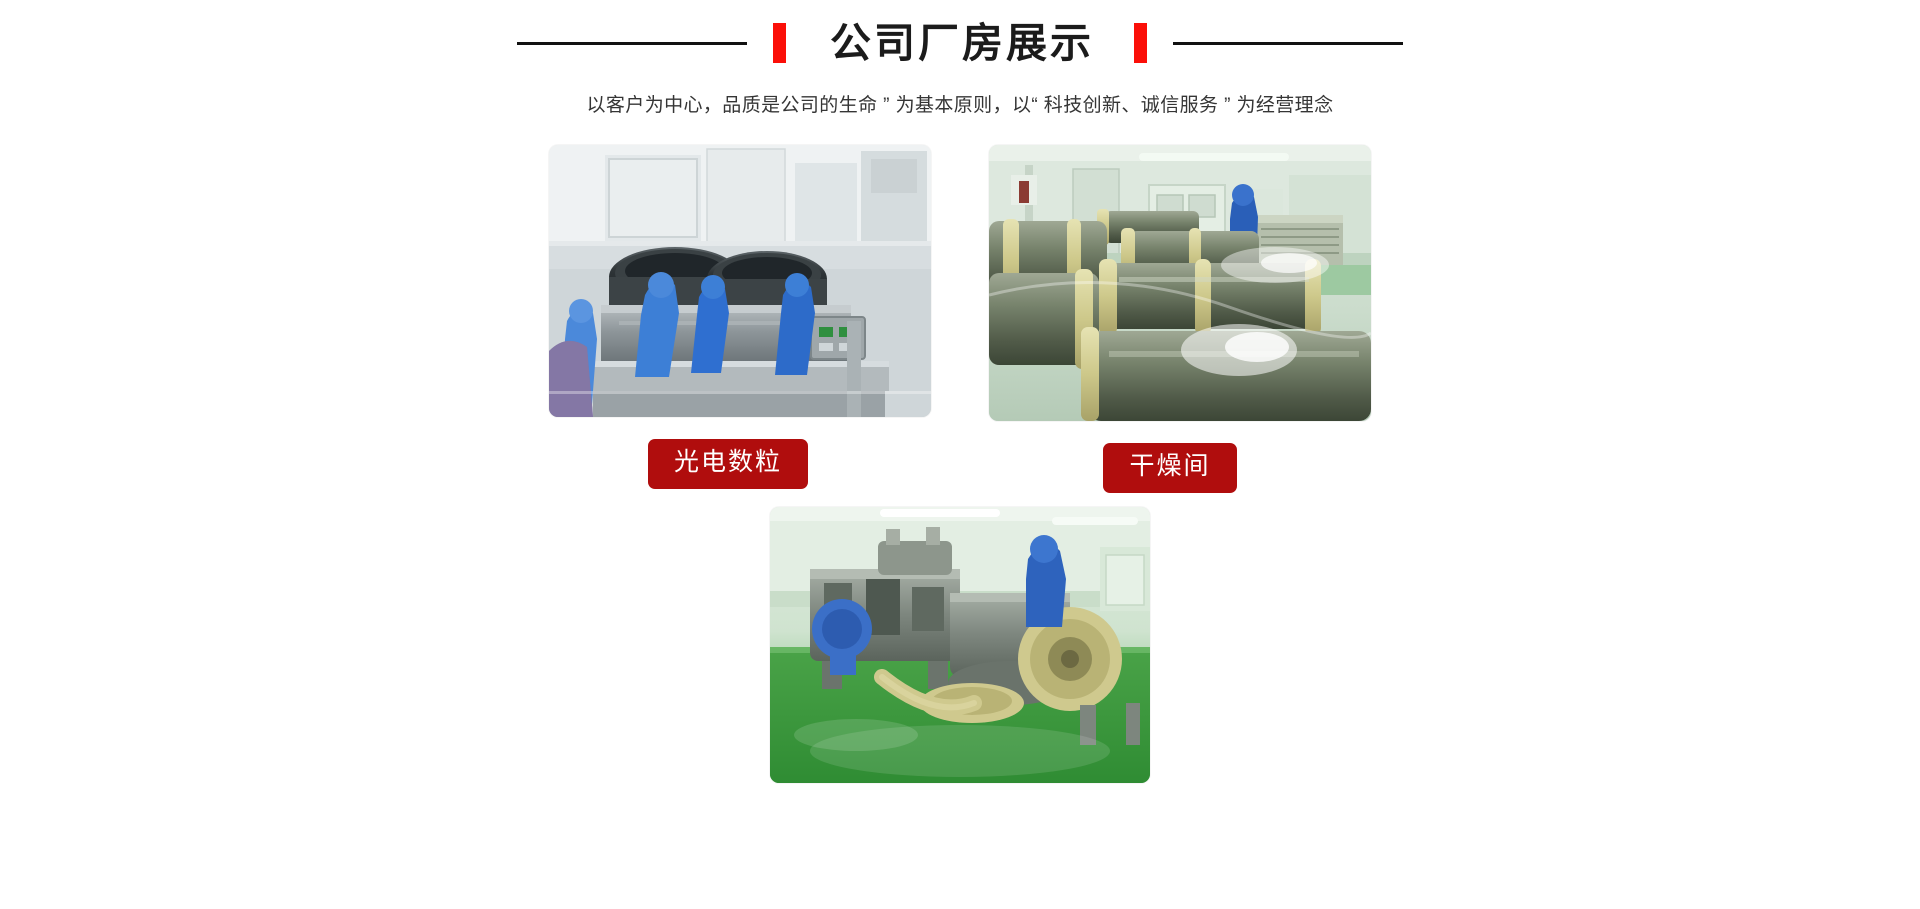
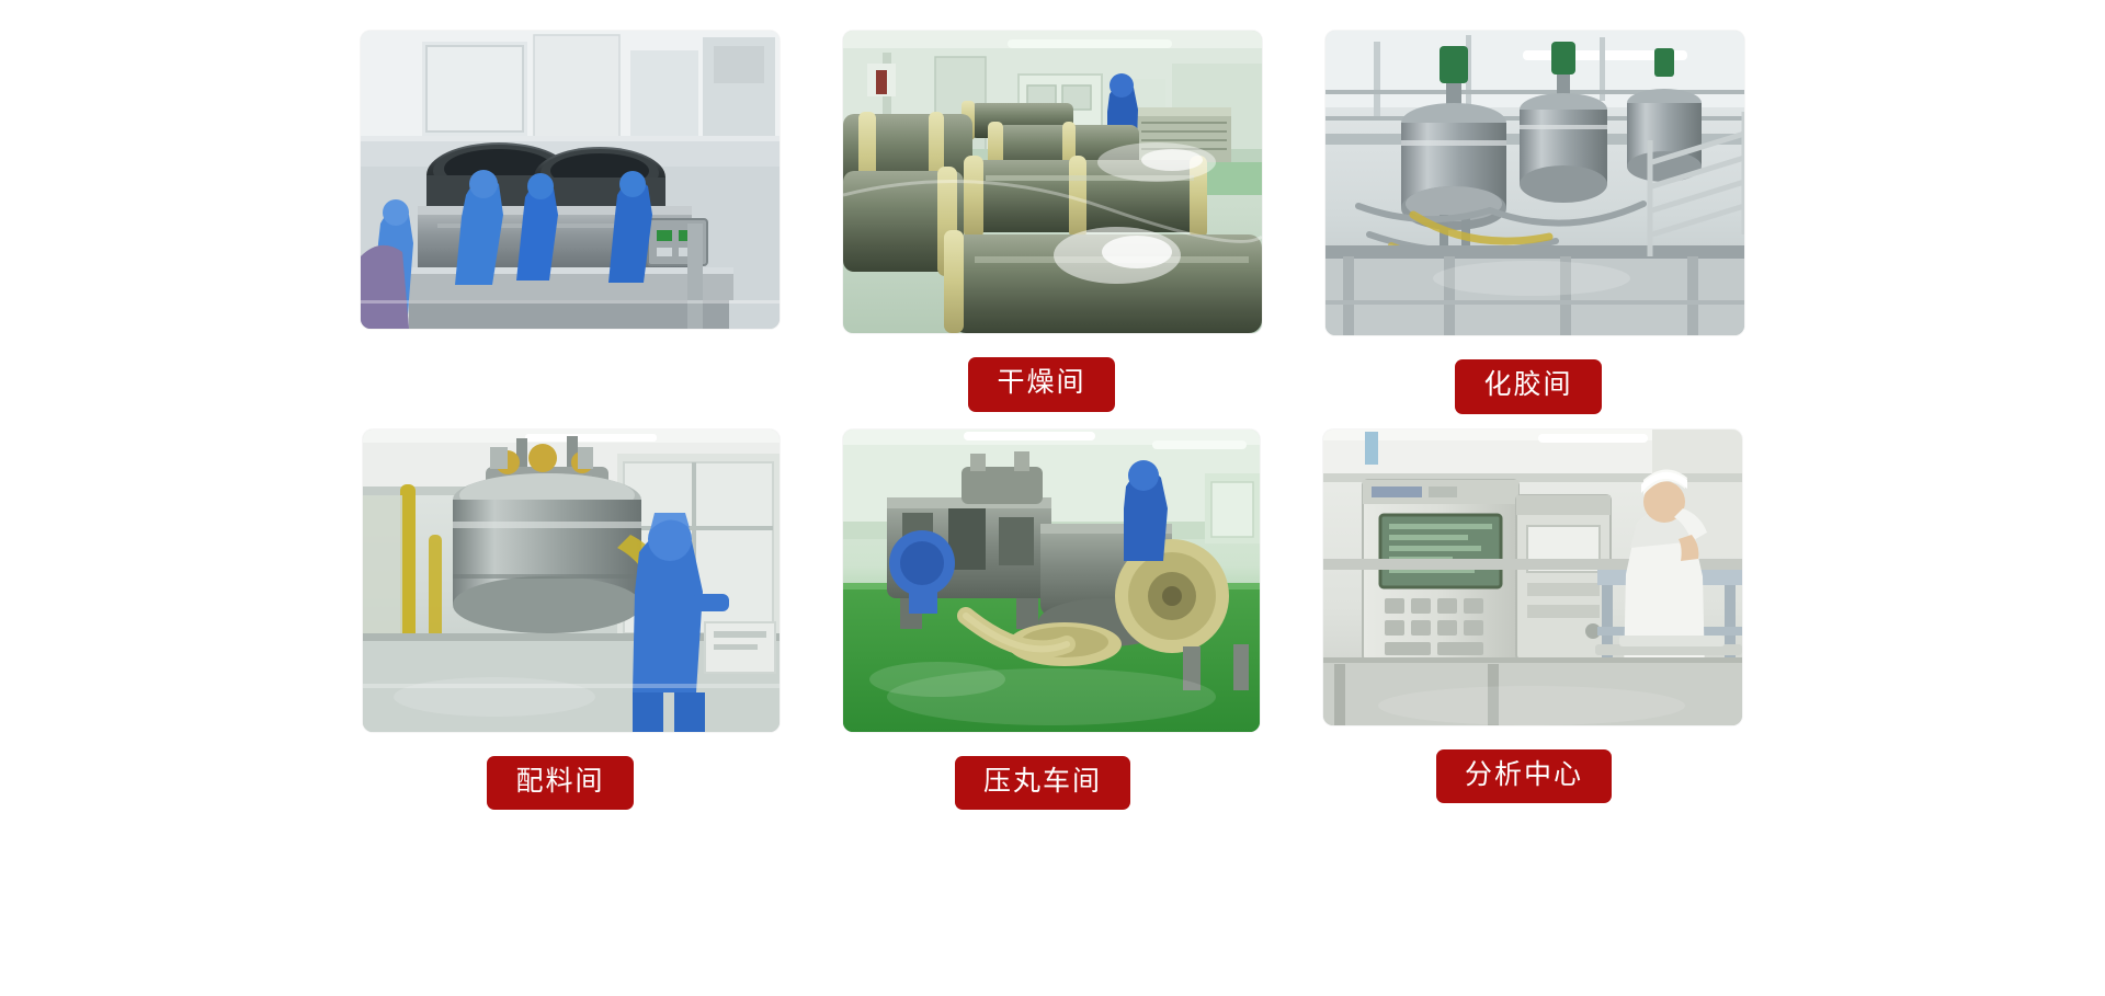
- 公司厂房展示
- 以客户为中心，品质是公司的生命 ” 为基本原则，以“ 科技创新、诚信服务 ” 为经营理念
- 光电数粒
  干燥间
+ 化胶间
+ 配料间
+ 压丸车间
+ 分析中心
